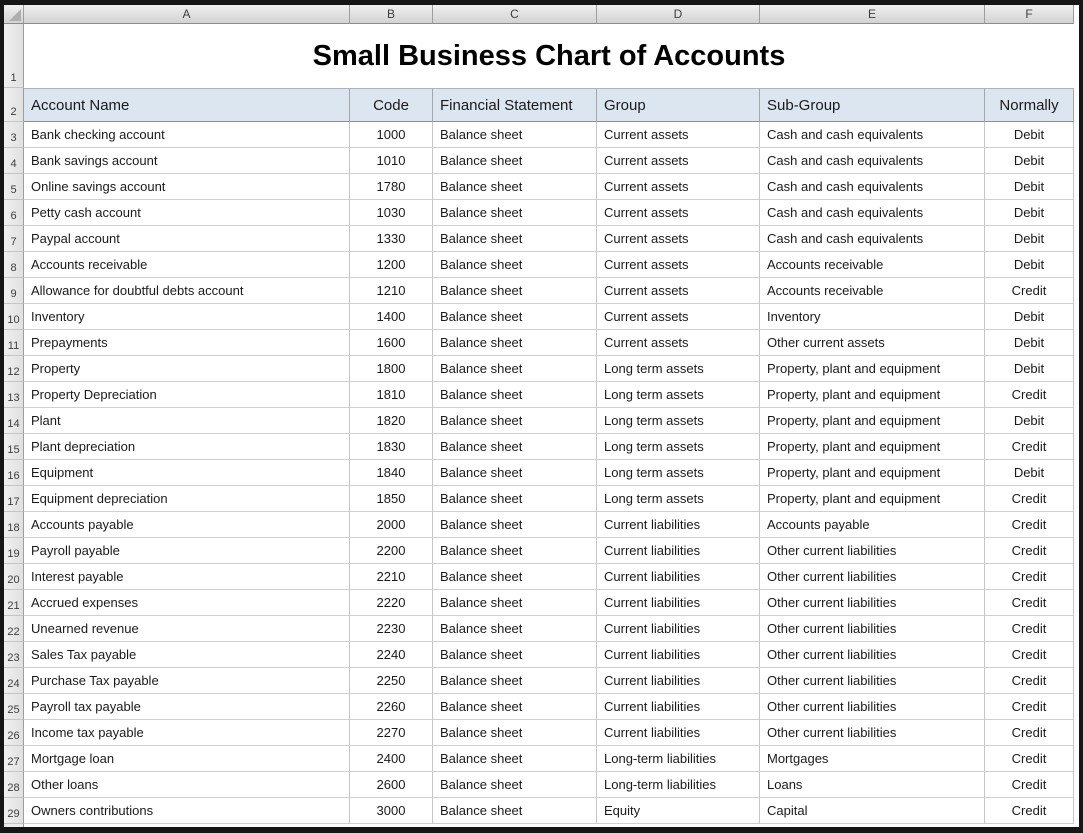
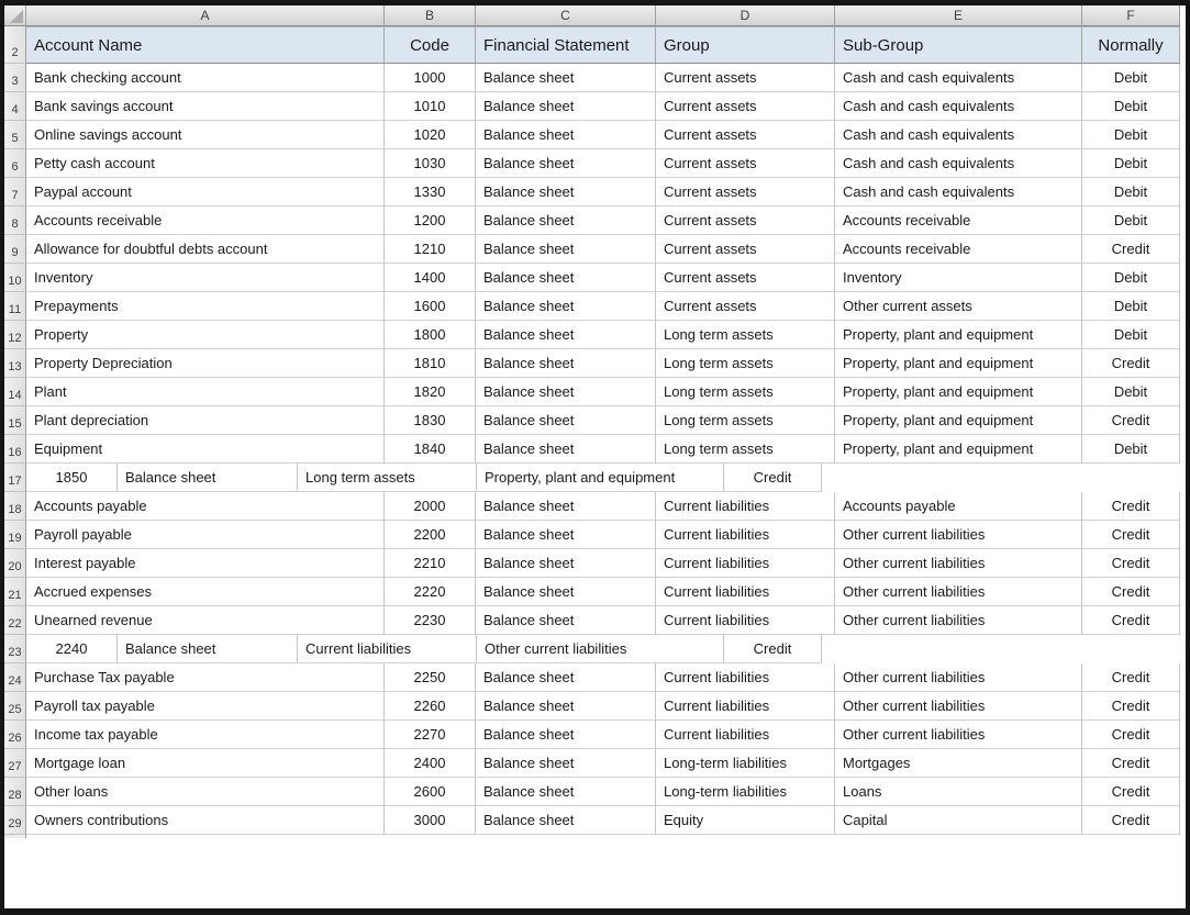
  A
  B
  C
  D
  E
  F
- 1
- Small Business Chart of Accounts
  2
  Account Name
  Code
  Financial Statement
  Group
  Sub-Group
  Normally
  3
  Bank checking account
  1000
  Balance sheet
  Current assets
  Cash and cash equivalents
  Debit
  4
  Bank savings account
  1010
  Balance sheet
  Current assets
  Cash and cash equivalents
  Debit
  5
  Online savings account
- 1780
+ 1020
  Balance sheet
  Current assets
  Cash and cash equivalents
  Debit
  6
  Petty cash account
  1030
  Balance sheet
  Current assets
  Cash and cash equivalents
  Debit
  7
  Paypal account
  1330
  Balance sheet
  Current assets
  Cash and cash equivalents
  Debit
  8
  Accounts receivable
  1200
  Balance sheet
  Current assets
  Accounts receivable
  Debit
  9
  Allowance for doubtful debts account
  1210
  Balance sheet
  Current assets
  Accounts receivable
  Credit
  10
  Inventory
  1400
  Balance sheet
  Current assets
  Inventory
  Debit
  11
  Prepayments
  1600
  Balance sheet
  Current assets
  Other current assets
  Debit
  12
  Property
  1800
  Balance sheet
  Long term assets
  Property, plant and equipment
  Debit
  13
  Property Depreciation
  1810
  Balance sheet
  Long term assets
  Property, plant and equipment
  Credit
  14
  Plant
  1820
  Balance sheet
  Long term assets
  Property, plant and equipment
  Debit
  15
  Plant depreciation
  1830
  Balance sheet
  Long term assets
  Property, plant and equipment
  Credit
  16
  Equipment
  1840
  Balance sheet
  Long term assets
  Property, plant and equipment
  Debit
  17
- Equipment depreciation
  1850
  Balance sheet
  Long term assets
  Property, plant and equipment
  Credit
  18
  Accounts payable
  2000
  Balance sheet
  Current liabilities
  Accounts payable
  Credit
  19
  Payroll payable
  2200
  Balance sheet
  Current liabilities
  Other current liabilities
  Credit
  20
  Interest payable
  2210
  Balance sheet
  Current liabilities
  Other current liabilities
  Credit
  21
  Accrued expenses
  2220
  Balance sheet
  Current liabilities
  Other current liabilities
  Credit
  22
  Unearned revenue
  2230
  Balance sheet
  Current liabilities
  Other current liabilities
  Credit
  23
- Sales Tax payable
  2240
  Balance sheet
  Current liabilities
  Other current liabilities
  Credit
  24
  Purchase Tax payable
  2250
  Balance sheet
  Current liabilities
  Other current liabilities
  Credit
  25
  Payroll tax payable
  2260
  Balance sheet
  Current liabilities
  Other current liabilities
  Credit
  26
  Income tax payable
  2270
  Balance sheet
  Current liabilities
  Other current liabilities
  Credit
  27
  Mortgage loan
  2400
  Balance sheet
  Long-term liabilities
  Mortgages
  Credit
  28
  Other loans
  2600
  Balance sheet
  Long-term liabilities
  Loans
  Credit
  29
  Owners contributions
  3000
  Balance sheet
  Equity
  Capital
  Credit
